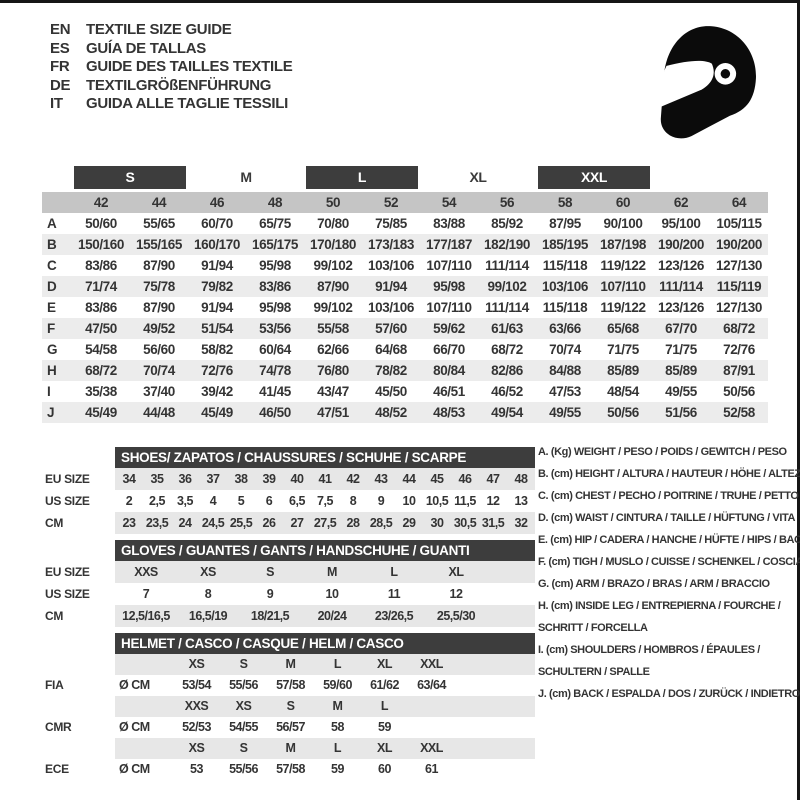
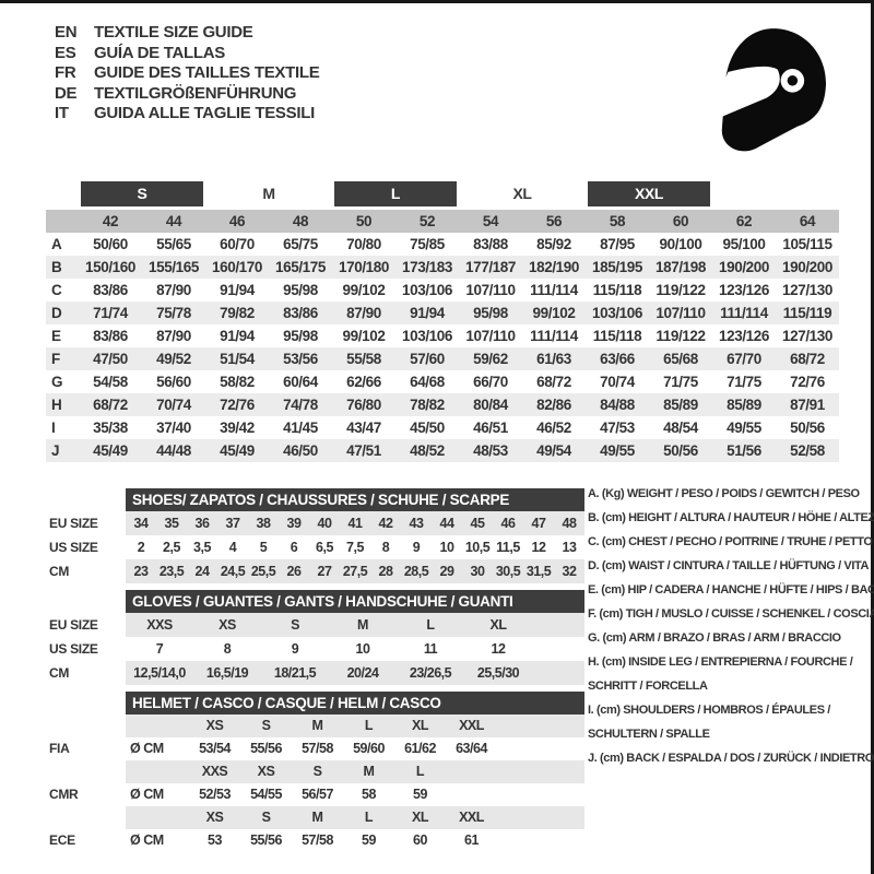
  EN
  TEXTILE SIZE GUIDE
  ES
  GUÍA DE TALLAS
  FR
  GUIDE DES TAILLES TEXTILE
  DE
  TEXTILGRÖßENFÜHRUNG
  IT
  GUIDA ALLE TAGLIE TESSILI
  S
  M
  L
  XL
  XXL
  42
  44
  46
  48
  50
  52
  54
  56
  58
  60
  62
  64
  A
  50/60
  55/65
  60/70
  65/75
  70/80
  75/85
  83/88
  85/92
  87/95
  90/100
  95/100
  105/115
  B
  150/160
  155/165
  160/170
  165/175
  170/180
  173/183
  177/187
  182/190
  185/195
  187/198
  190/200
  190/200
  C
  83/86
  87/90
  91/94
  95/98
  99/102
  103/106
  107/110
  111/114
  115/118
  119/122
  123/126
  127/130
  D
  71/74
  75/78
  79/82
  83/86
  87/90
  91/94
  95/98
  99/102
  103/106
  107/110
  111/114
  115/119
  E
  83/86
  87/90
  91/94
  95/98
  99/102
  103/106
  107/110
  111/114
  115/118
  119/122
  123/126
  127/130
  F
  47/50
  49/52
  51/54
  53/56
  55/58
  57/60
  59/62
  61/63
  63/66
  65/68
  67/70
  68/72
  G
  54/58
  56/60
  58/82
  60/64
  62/66
  64/68
  66/70
  68/72
  70/74
  71/75
  71/75
  72/76
  H
  68/72
  70/74
  72/76
  74/78
  76/80
  78/82
  80/84
  82/86
  84/88
  85/89
  85/89
  87/91
  I
  35/38
  37/40
  39/42
  41/45
  43/47
  45/50
  46/51
  46/52
  47/53
  48/54
  49/55
  50/56
  J
  45/49
  44/48
  45/49
  46/50
  47/51
  48/52
  48/53
  49/54
  49/55
  50/56
  51/56
  52/58
  EU SIZE
  US SIZE
  CM
  SHOES/ ZAPATOS / CHAUSSURES / SCHUHE / SCARPE
  34
  35
  36
  37
  38
  39
  40
  41
  42
  43
  44
  45
  46
  47
  48
  2
  2,5
  3,5
  4
  5
  6
  6,5
  7,5
  8
  9
  10
  10,5
  11,5
  12
  13
  23
  23,5
  24
  24,5
  25,5
  26
  27
  27,5
  28
  28,5
  29
  30
  30,5
  31,5
  32
  EU SIZE
  US SIZE
  CM
  GLOVES / GUANTES / GANTS / HANDSCHUHE / GUANTI
  XXS
  XS
  S
  M
  L
  XL
  7
  8
  9
  10
  11
  12
- 12,5/16,5
+ 12,5/14,0
  16,5/19
  18/21,5
  20/24
  23/26,5
  25,5/30
  FIA
  CMR
  ECE
  HELMET / CASCO / CASQUE / HELM / CASCO
  XS
  S
  M
  L
  XL
  XXL
  Ø CM
  53/54
  55/56
  57/58
  59/60
  61/62
  63/64
  XXS
  XS
  S
  M
  L
  Ø CM
  52/53
  54/55
  56/57
  58
  59
  XS
  S
  M
  L
  XL
  XXL
  Ø CM
  53
  55/56
  57/58
  59
  60
  61
  A. (Kg) WEIGHT / PESO / POIDS / GEWITCH / PESO
  B. (cm) HEIGHT / ALTURA / HAUTEUR / HÖHE / ALTEZ
  C. (cm) CHEST / PECHO / POITRINE / TRUHE / PETTO
  D. (cm) WAIST / CINTURA / TAILLE / HÜFTUNG / VITA
  E. (cm) HIP / CADERA / HANCHE / HÜFTE / HIPS / BAC
  F. (cm) TIGH / MUSLO / CUISSE / SCHENKEL / COSCIA
  G. (cm) ARM / BRAZO / BRAS / ARM / BRACCIO
  H. (cm) INSIDE LEG / ENTREPIERNA / FOURCHE /
  SCHRITT / FORCELLA
  I. (cm) SHOULDERS / HOMBROS / ÉPAULES /
  SCHULTERN / SPALLE
  J. (cm) BACK / ESPALDA / DOS / ZURÜCK / INDIETRO
